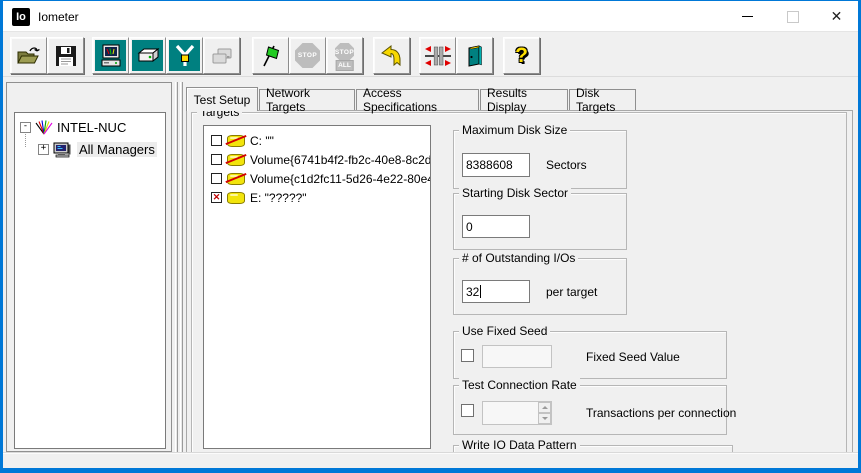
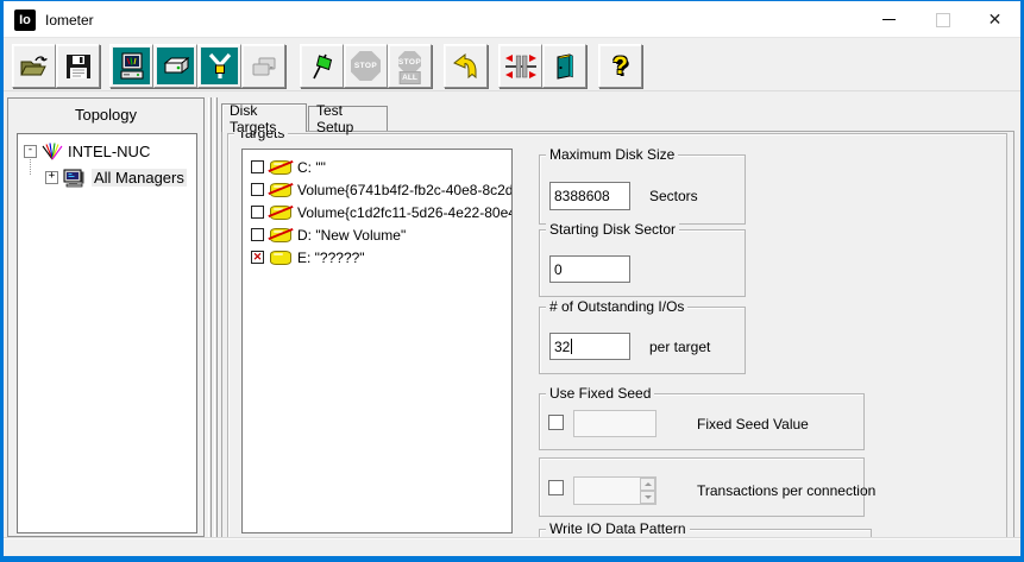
  Io
  Iometer
  ✕
  ?
+ Topology
  -
  INTEL-NUC
  +
  All Managers
- Test Setup
+ Disk Targets
- Network Targets
- Access Specifications
- Results Display
- Disk Targets
+ Test Setup
  Targets
  C: ""
  Volume{6741b4f2-fb2c-40e8-8c2d
  Volume{c1d2fc11-5d26-4e22-80e
+ D: "New Volume"
  E: "?????"
  Maximum Disk Size
  8388608
  Sectors
  Starting Disk Sector
  0
  # of Outstanding I/Os
  32
  per target
  Use Fixed Seed
  Fixed Seed Value
- Test Connection Rate
  Transactions per connection
  Write IO Data Pattern
